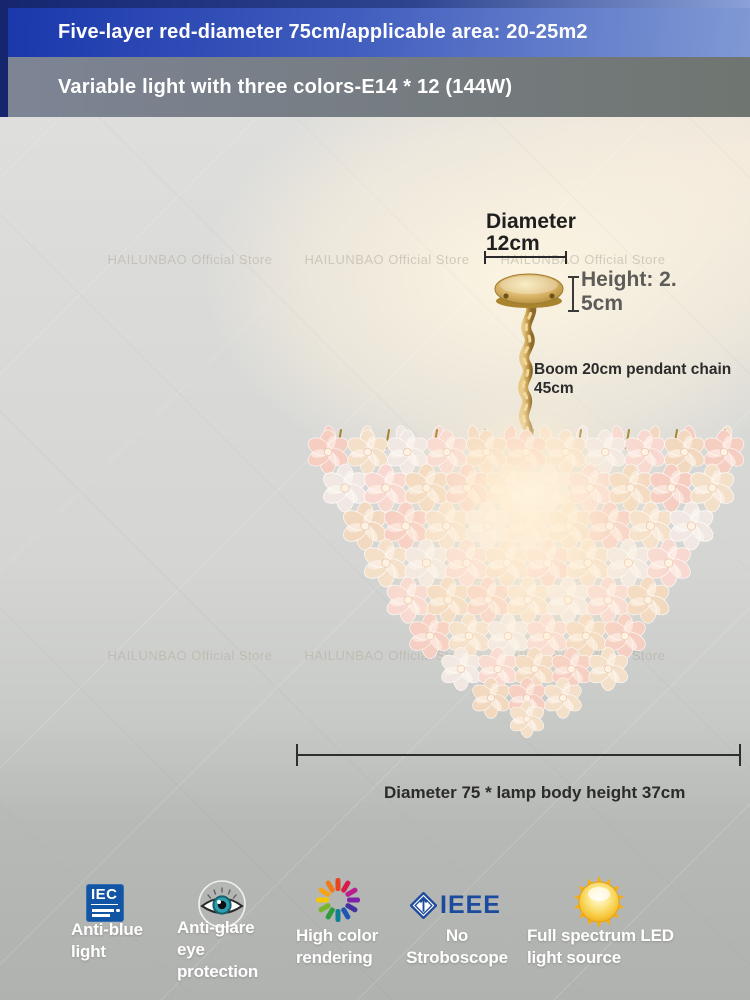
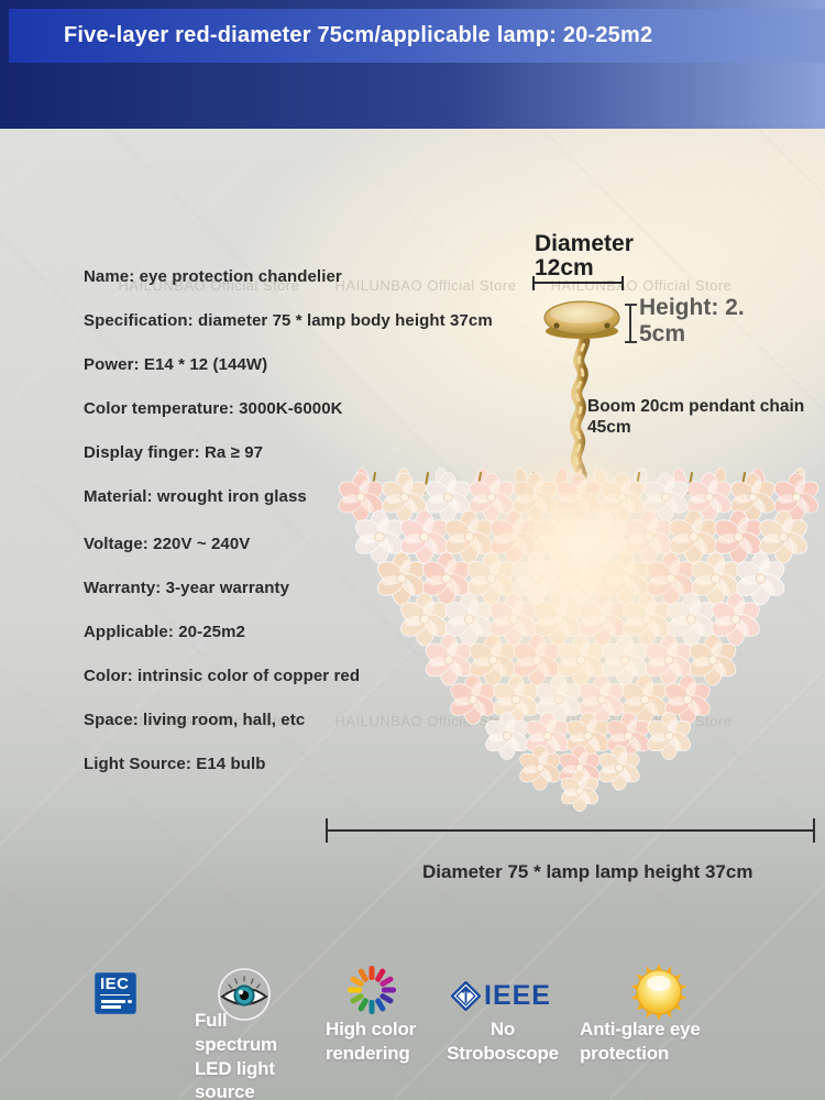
- Five-layer red-diameter 75cm/applicable area: 20-25m2
+ Five-layer red-diameter 75cm/applicable lamp: 20-25m2
- Variable light with three colors-E14 * 12 (144W)
  HAILUNBAO Official Store
  HAILUNBAO Official Store
  HAILUNBAO Official Store
  HAILUNBAO Offici So
  Diameter
  12cm
  Height: 2.
  5cm
  Boom 20cm pendant chain 45cm
- Diameter 75 * lamp body height 37cm
+ Diameter 75 * lamp lamp height 37cm
+ Name: eye protection chandelier
+ Specification: diameter 75 * lamp body height 37cm
+ Power: E14 * 12 (144W)
+ Color temperature: 3000K-6000K
+ Display finger: Ra ≥ 97
+ Material: wrought iron glass
+ Voltage: 220V ~ 240V
+ Warranty: 3-year warranty
+ Applicable: 20-25m2
+ Color: intrinsic color of copper red
+ Space: living room, hall, etc
+ Light Source: E14 bulb
  IEC
- Anti-blue light
- Anti-glare eye protection
+ Full spectrum LED light source
  High color rendering
  IEEE
  No Stroboscope
- Full spectrum LED light source
+ Anti-glare eye protection
